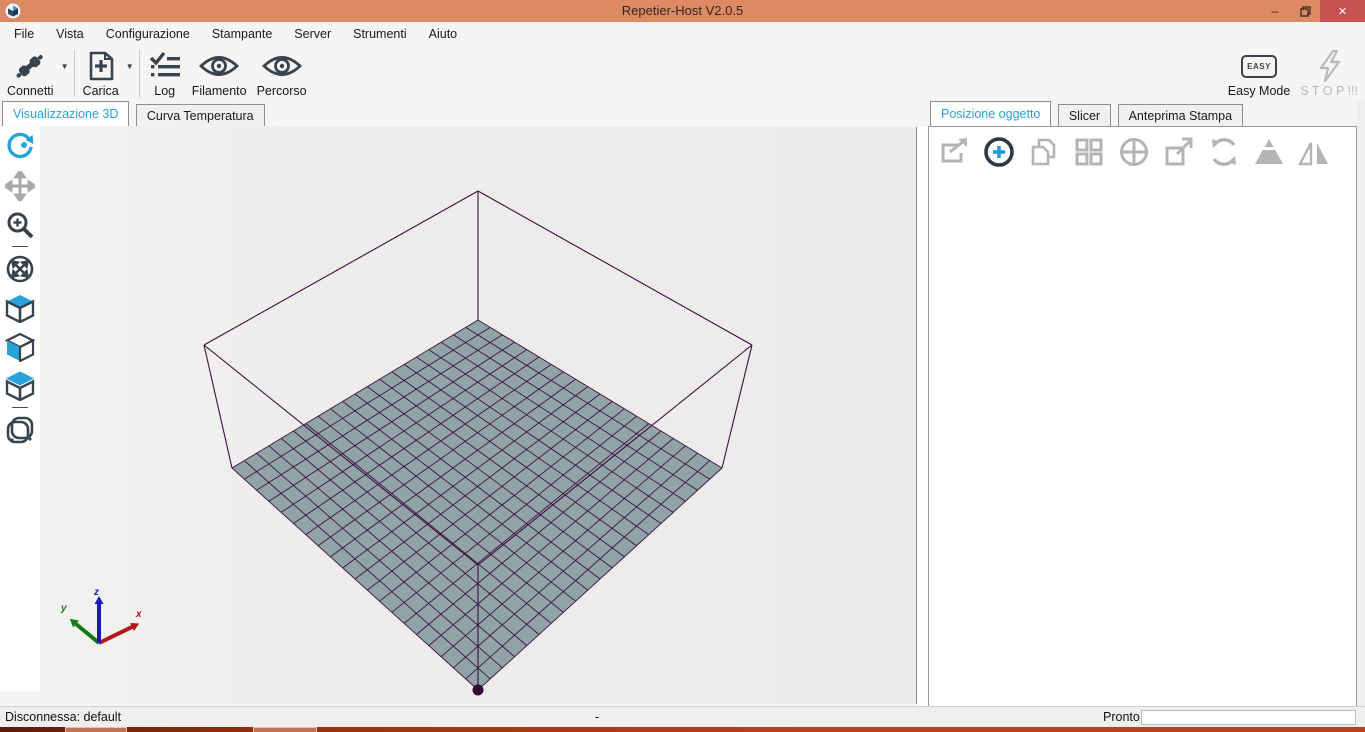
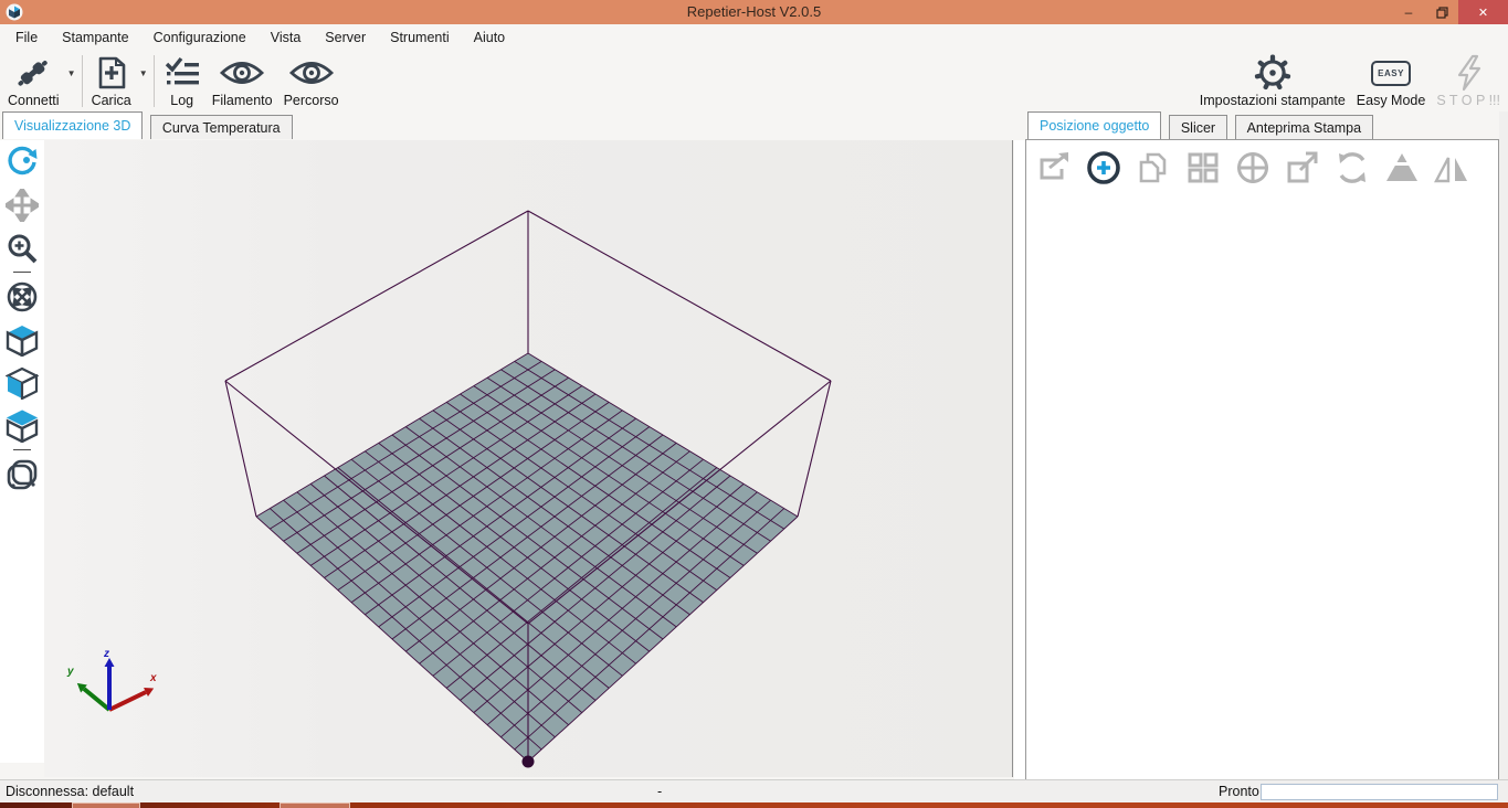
  Repetier-Host V2.0.5
  –
  ✕
  File
- Vista
+ Stampante
  Configurazione
- Stampante
+ Vista
  Server
  Strumenti
  Aiuto
  Connetti
  ▼
  Carica
  ▼
  Log
  Filamento
  Percorso
+ Impostazioni stampante
  EASY
  Easy Mode
  S T O P !!!
  Visualizzazione 3D Curva Temperatura
  x
  y
  z
  Disconnessa: default
  -
  Pronto
